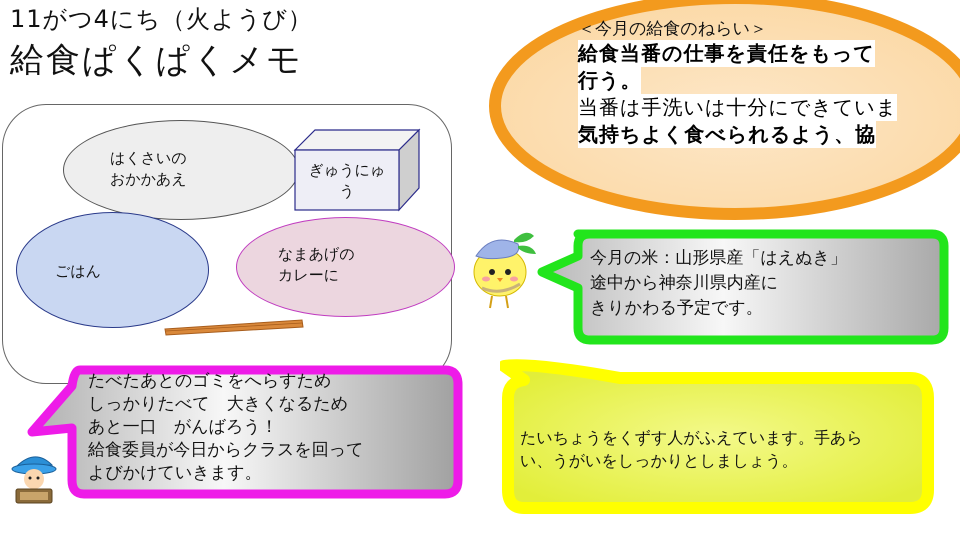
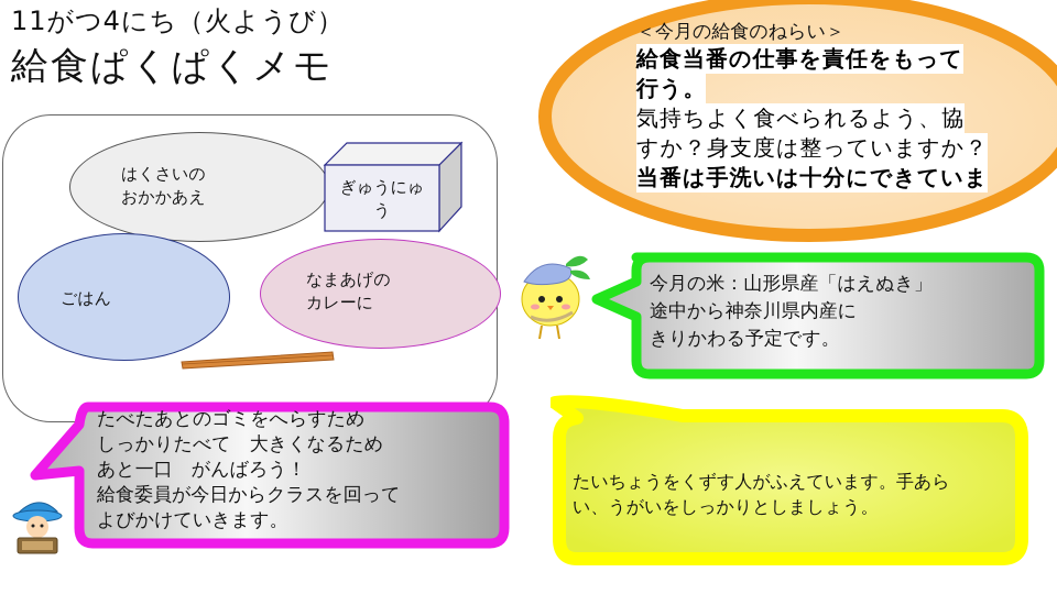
  11がつ4にち（火ようび）
  給食ぱくぱくメモ
  はくさいの
  おかかあえ
  ごはん
  なまあげの
  カレーに
  ぎゅうにゅ
  う
  ＜今月の給食のねらい＞
  給食当番の仕事を責任をもって
  行う。
- 当番は手洗いは十分にできていま
+ 気持ちよく食べられるよう、協
+ すか？身支度は整っていますか？
- 気持ちよく食べられるよう、協
+ 当番は手洗いは十分にできていま
  今月の米：山形県産「はえぬき」
  途中から神奈川県内産に
  きりかわる予定です。
  たべたあとのゴミをへらすため
  しっかりたべて 大きくなるため
  あと一口 がんばろう！
  給食委員が今日からクラスを回って
  よびかけていきます。
  たいちょうをくずす人がふえています。手あら
  い、うがいをしっかりとしましょう。
